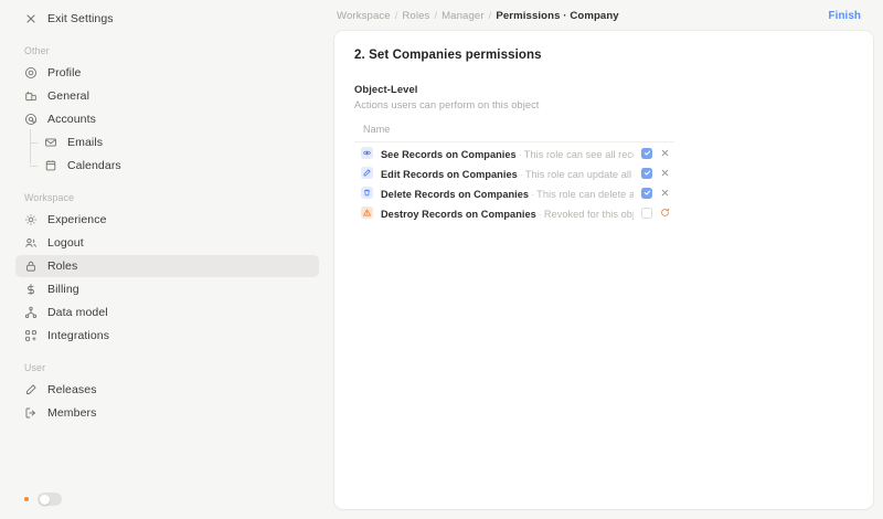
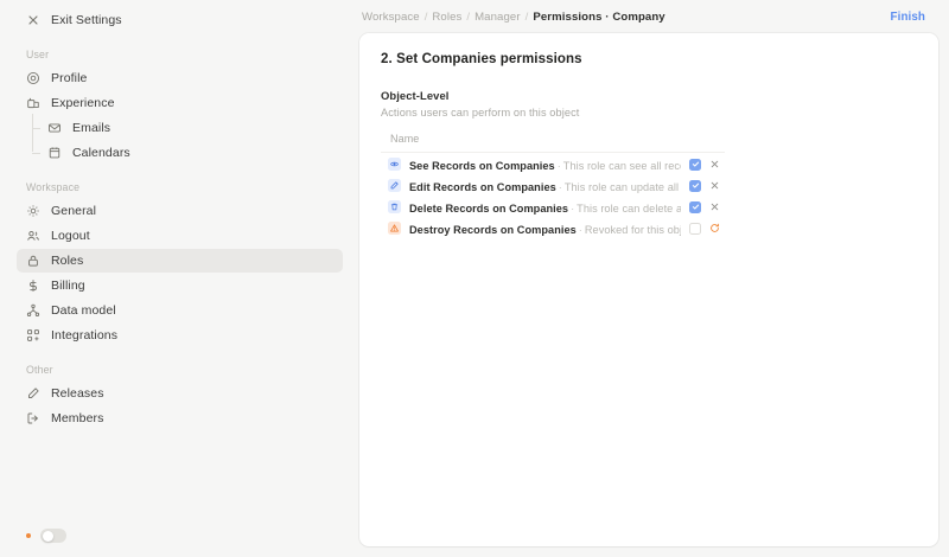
  Exit Settings
- Other
+ User
  Profile
- General
+ Experience
- Accounts
  Emails
  Calendars
  Workspace
- Experience
+ General
  Logout
  Roles
  Billing
  Data model
  Integrations
- User
+ Other
  Releases
  Members
  Workspace
  /
  Roles
  /
  Manager
  /
  Permissions · Company
  Finish
  2. Set Companies permissions
  Object-Level
  Actions users can perform on this object
  Name
  See Records on Companies · This role can see all rec
  Edit Records on Companies · This role can update all
  Delete Records on Companies · This role can delete a
  Destroy Records on Companies · Revoked for this obj
